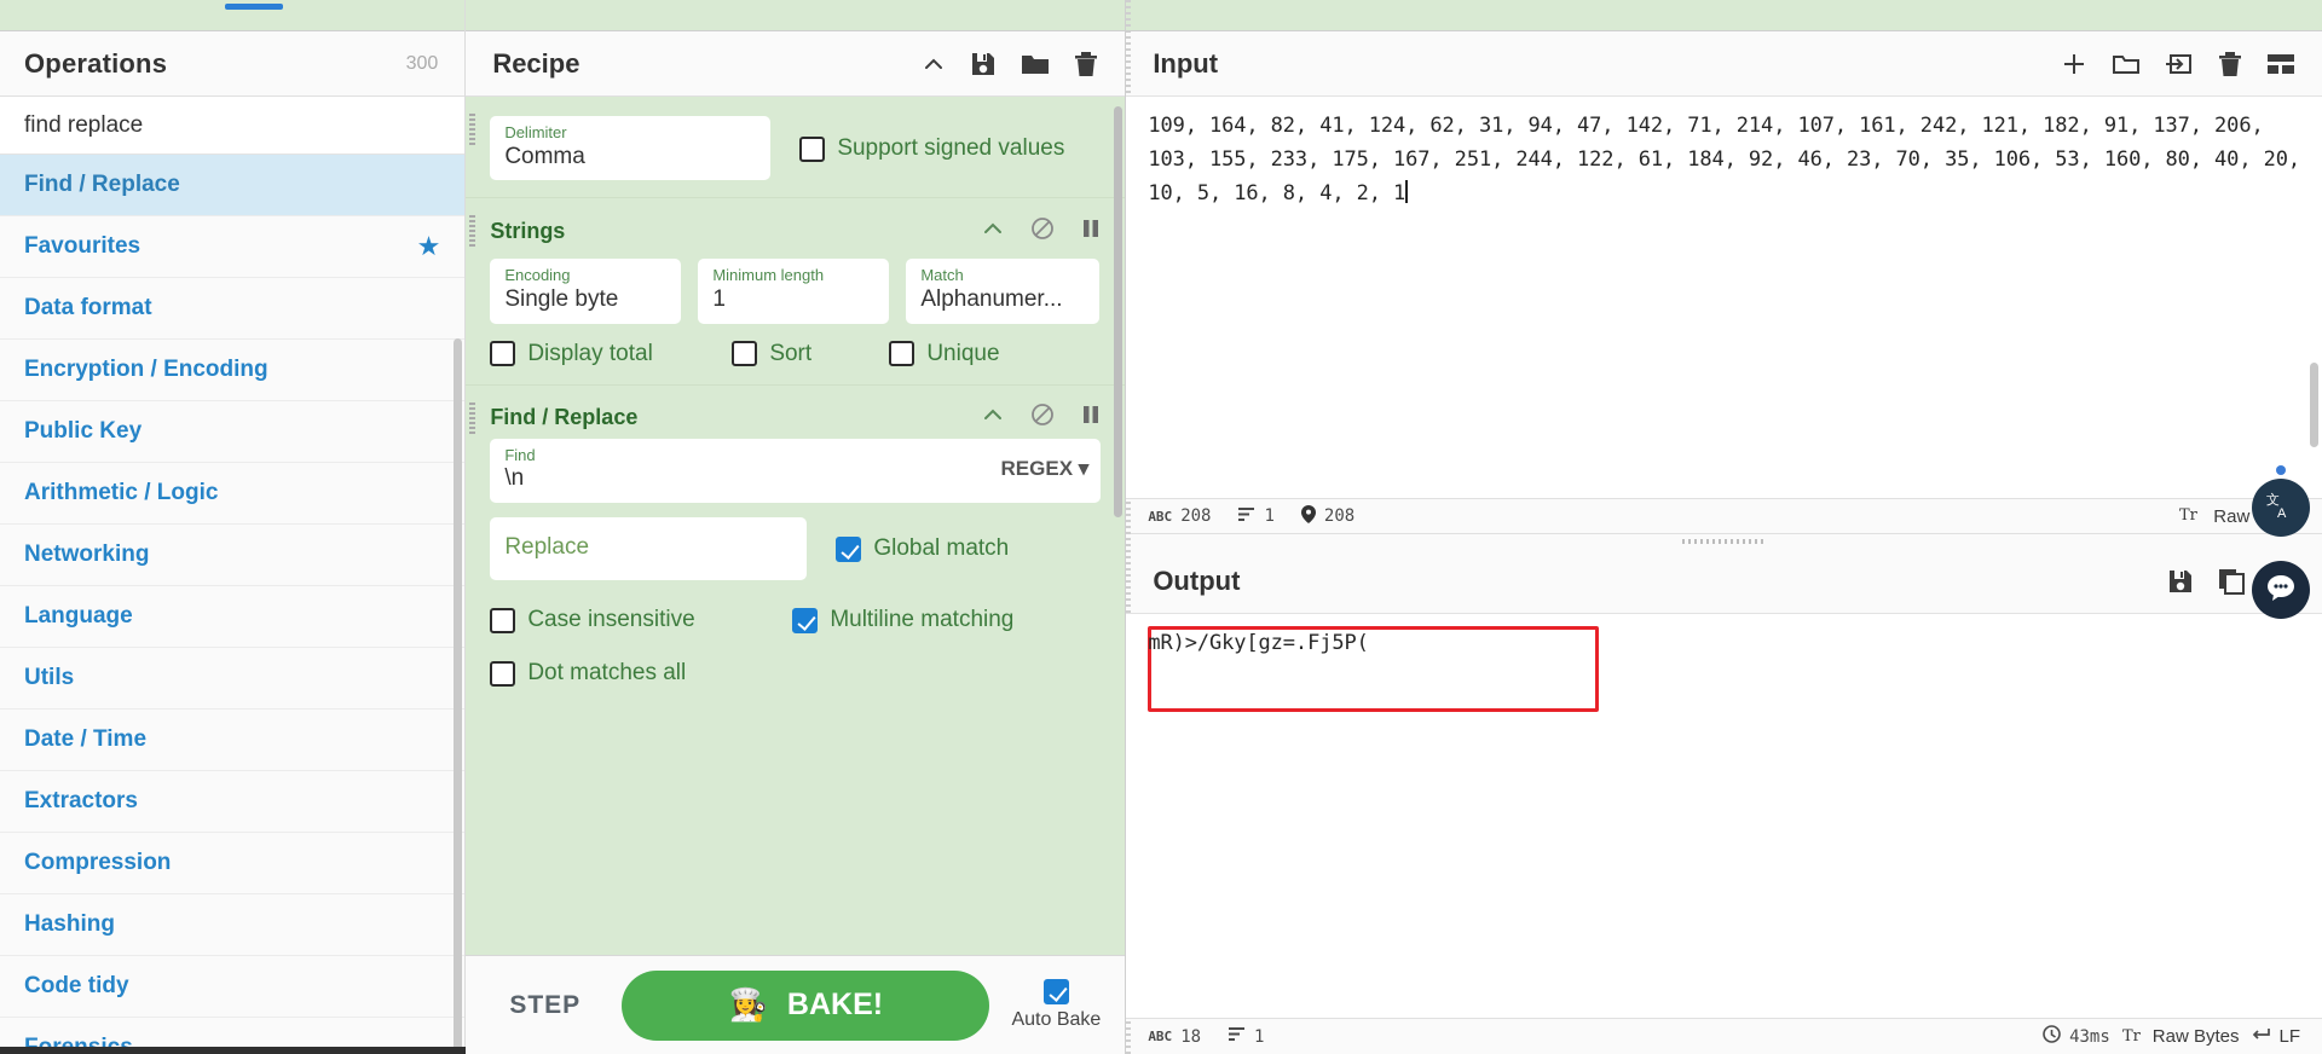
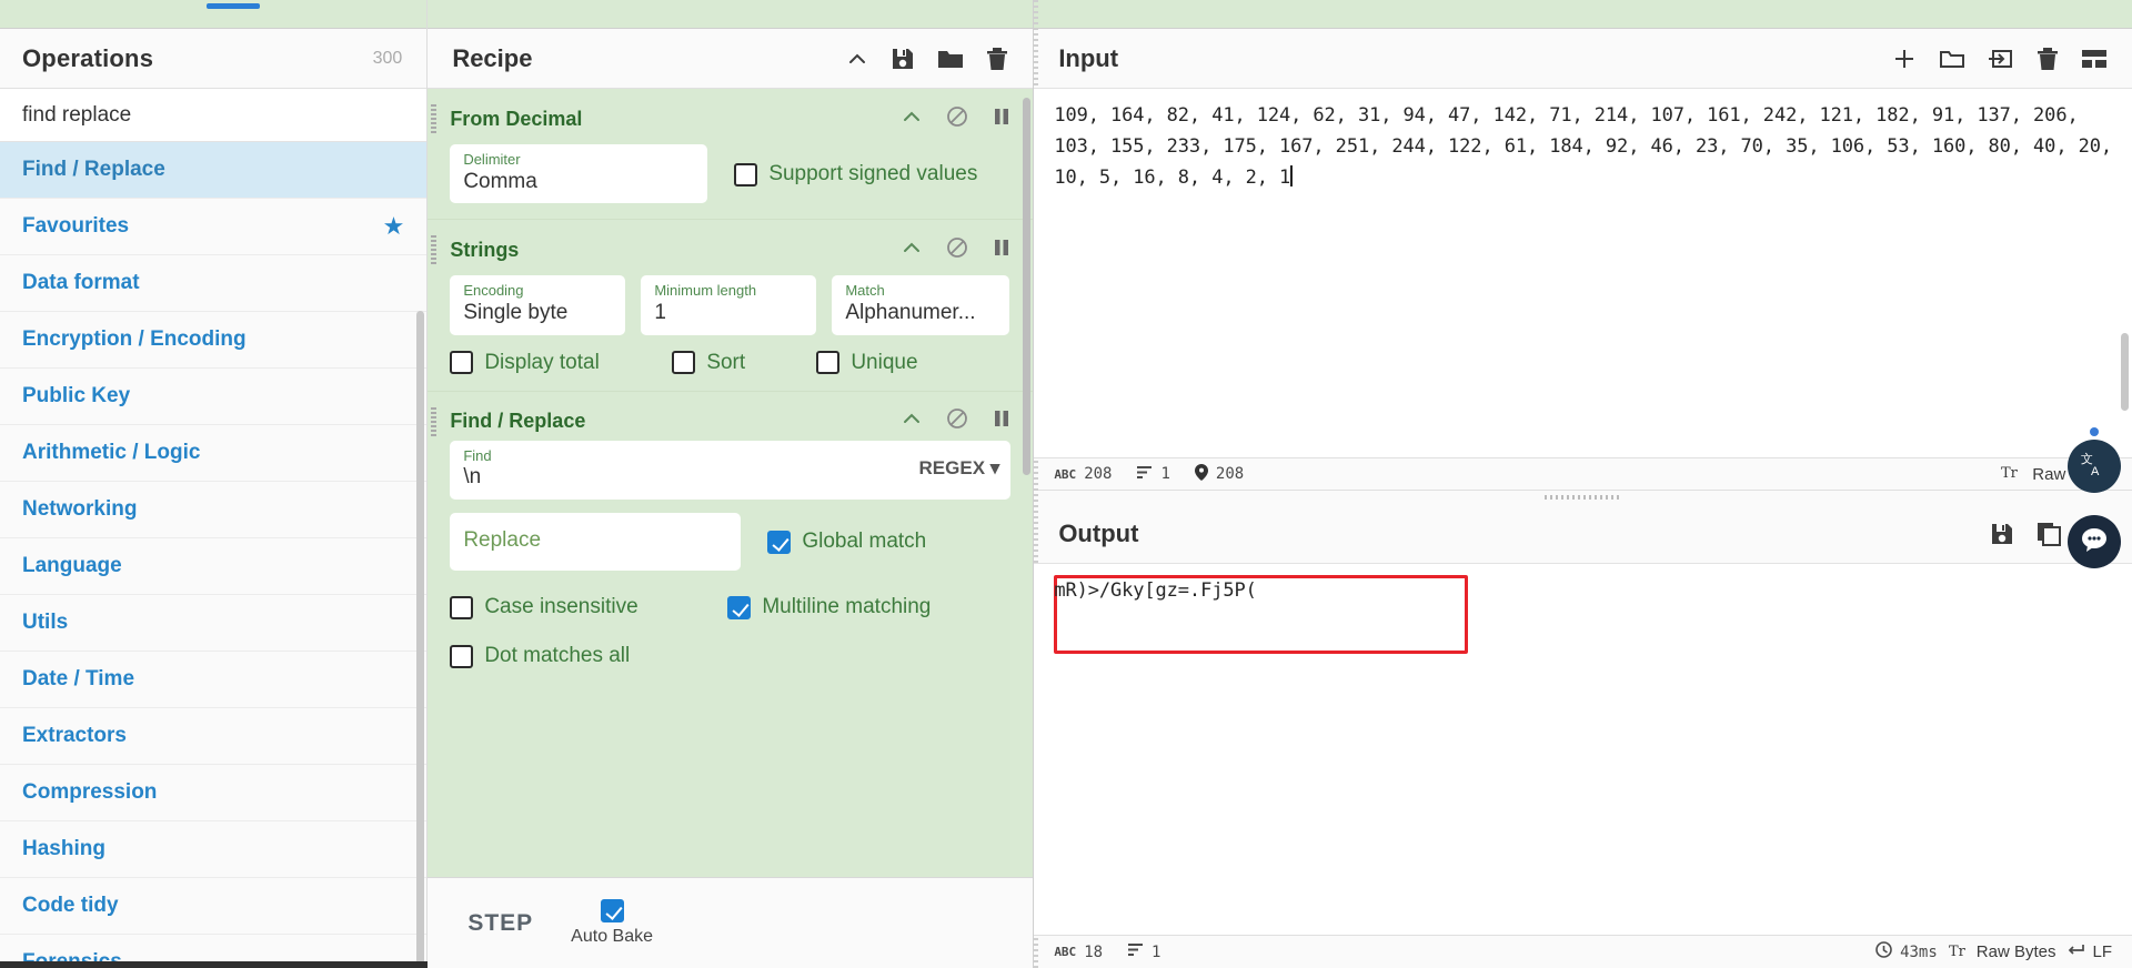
  Operations
  300
  find replace
  Find / Replace
  Favourites
  ★
  Data format
  Encryption / Encoding
  Public Key
  Arithmetic / Logic
  Networking
  Language
  Utils
  Date / Time
  Extractors
  Compression
  Hashing
  Code tidy
  Recipe
+ From Decimal
  Delimiter
  Comma
  Support signed values
  Strings
  Encoding
  Single byte
  Minimum length
  1
  Match
  Alphanumer...
  Display total
  Sort
  Unique
  Find / Replace
  Find
  \n
  REGEX ▾
  Replace
  Global match
  Case insensitive
  Multiline matching
  Dot matches all
  STEP
- 👩‍🍳
- BAKE!
  Auto Bake
  Input
  109, 164, 82, 41, 124, 62, 31, 94, 47, 142, 71, 214, 107, 161, 242, 121, 182, 91, 137, 206,
  103, 155, 233, 175, 167, 251, 244, 122, 61, 184, 92, 46, 23, 70, 35, 106, 53, 160, 80, 40, 20,
  10, 5, 16, 8, 4, 2, 1
  ABC
  208
  1
  208
  Tr
  Output
  mR)>/Gky[gz=.Fj5P(
  ABC
  18
  1
  43ms
  Tr
  Raw Bytes
  LF
  文
  A
